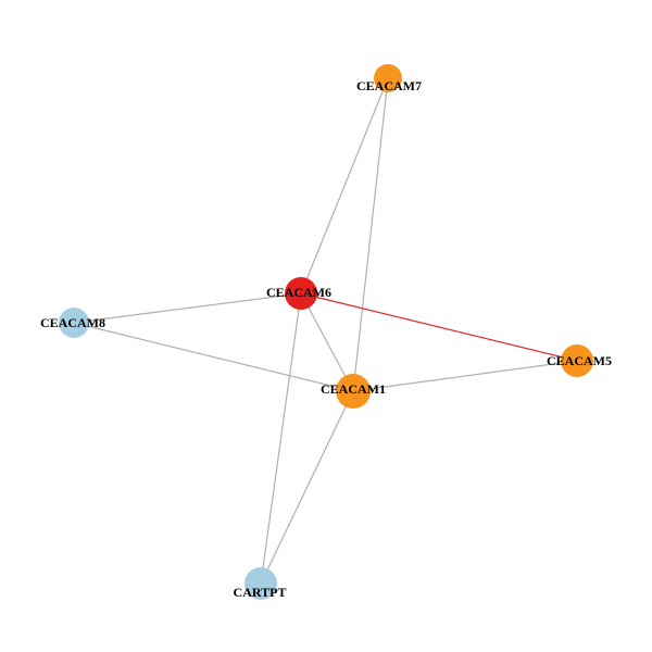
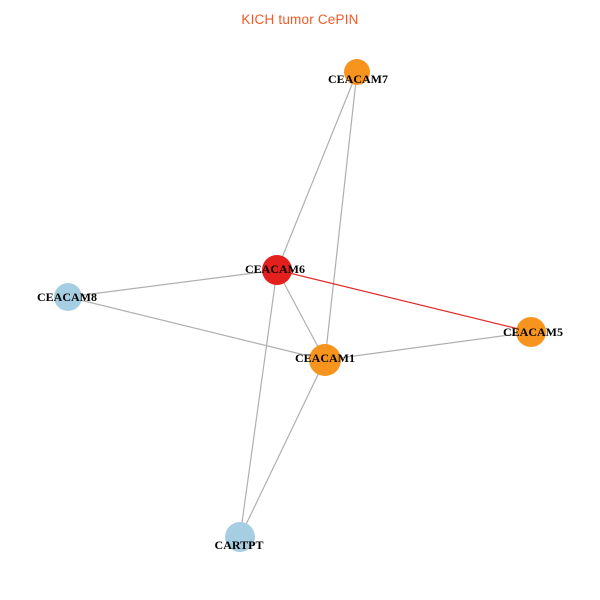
+ KICH tumor CePIN
  CEACAM7
  CEACAM6
  CEACAM8
  CEACAM5
  CEACAM1
  CARTPT
